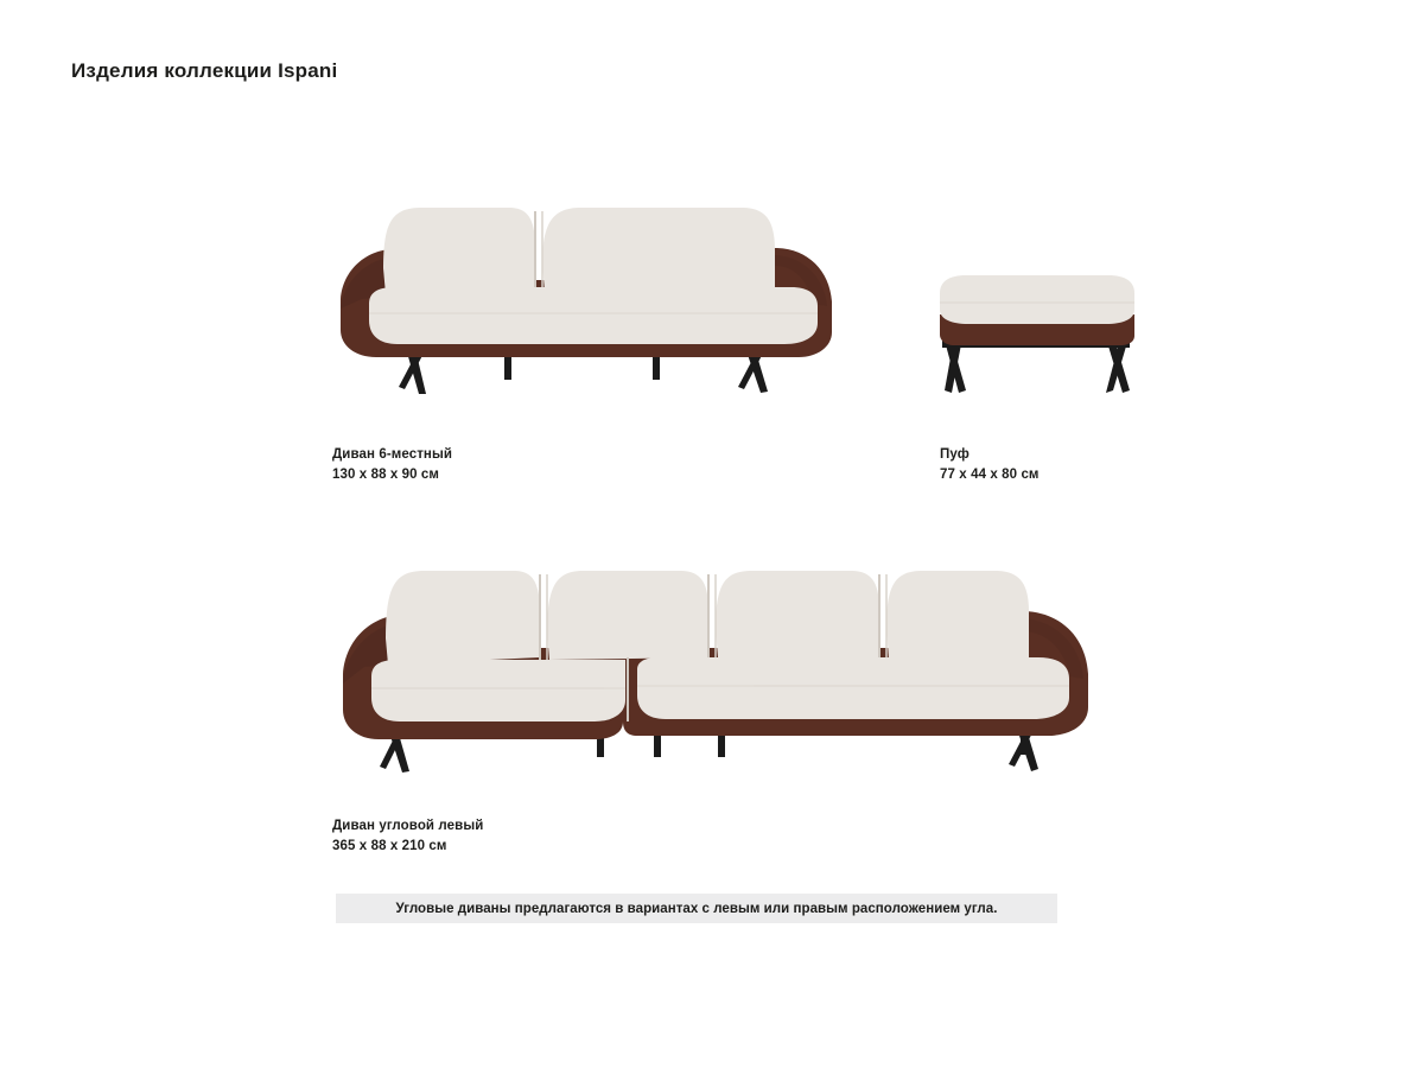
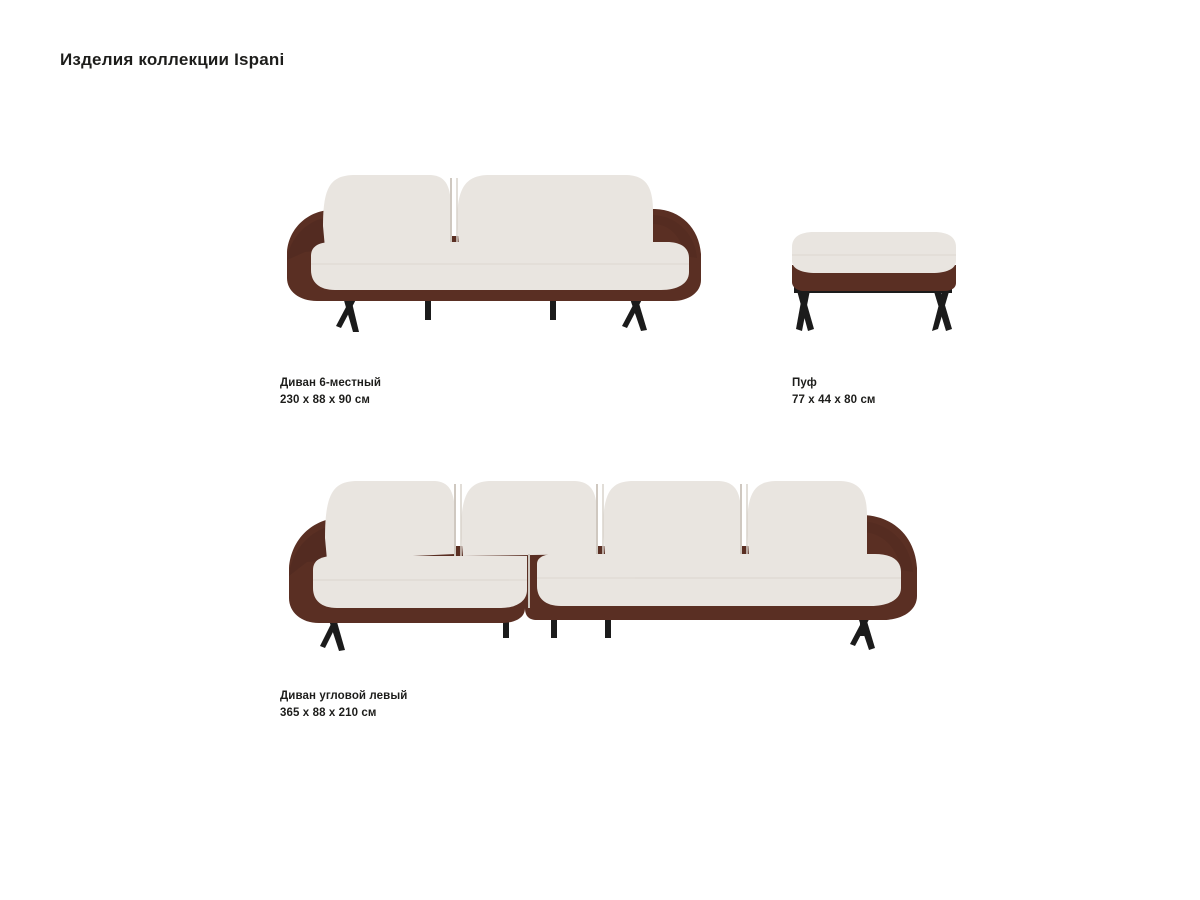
  Изделия коллекции Ispani
  Диван 6-местный
- 130 x 88 x 90 см
+ 230 x 88 x 90 см
  Пуф
  77 x 44 x 80 см
  Диван угловой левый
  365 x 88 x 210 см
- Угловые диваны предлагаются в вариантах с левым или правым расположением угла.
